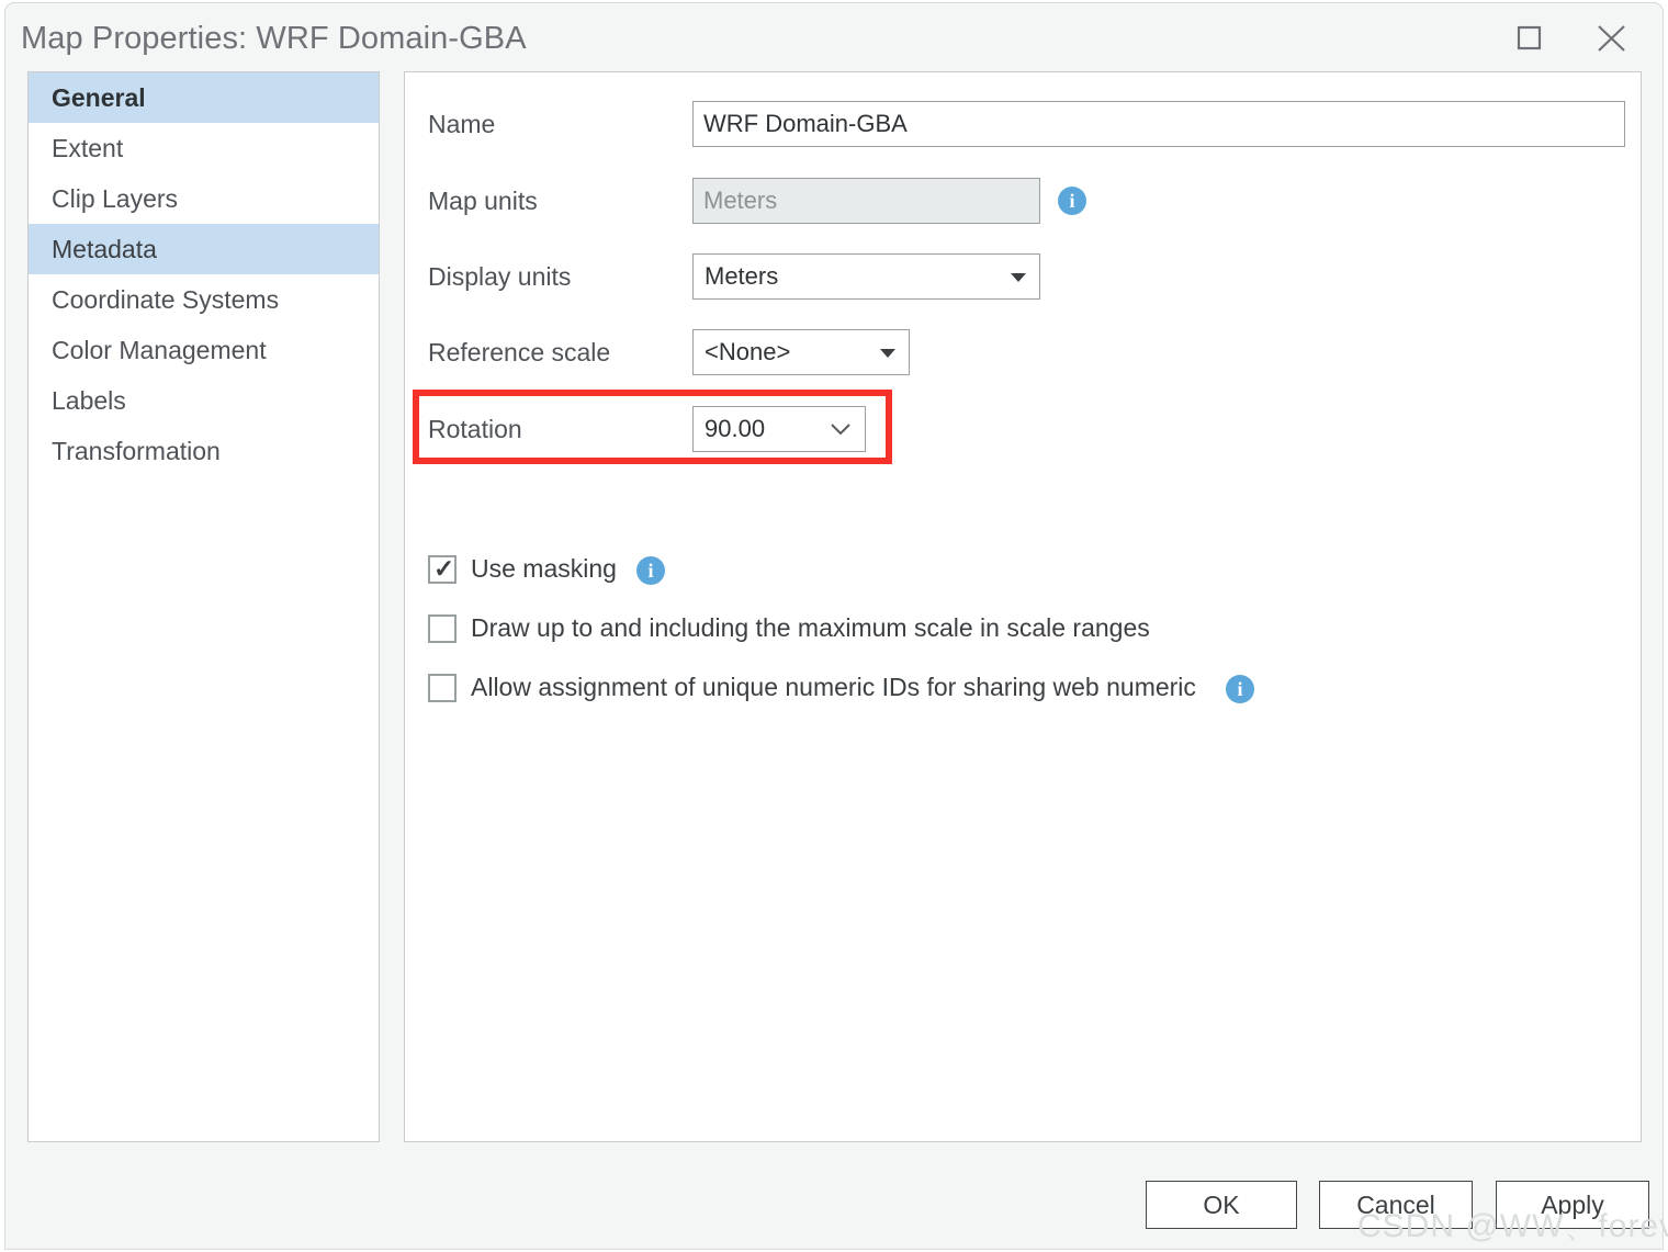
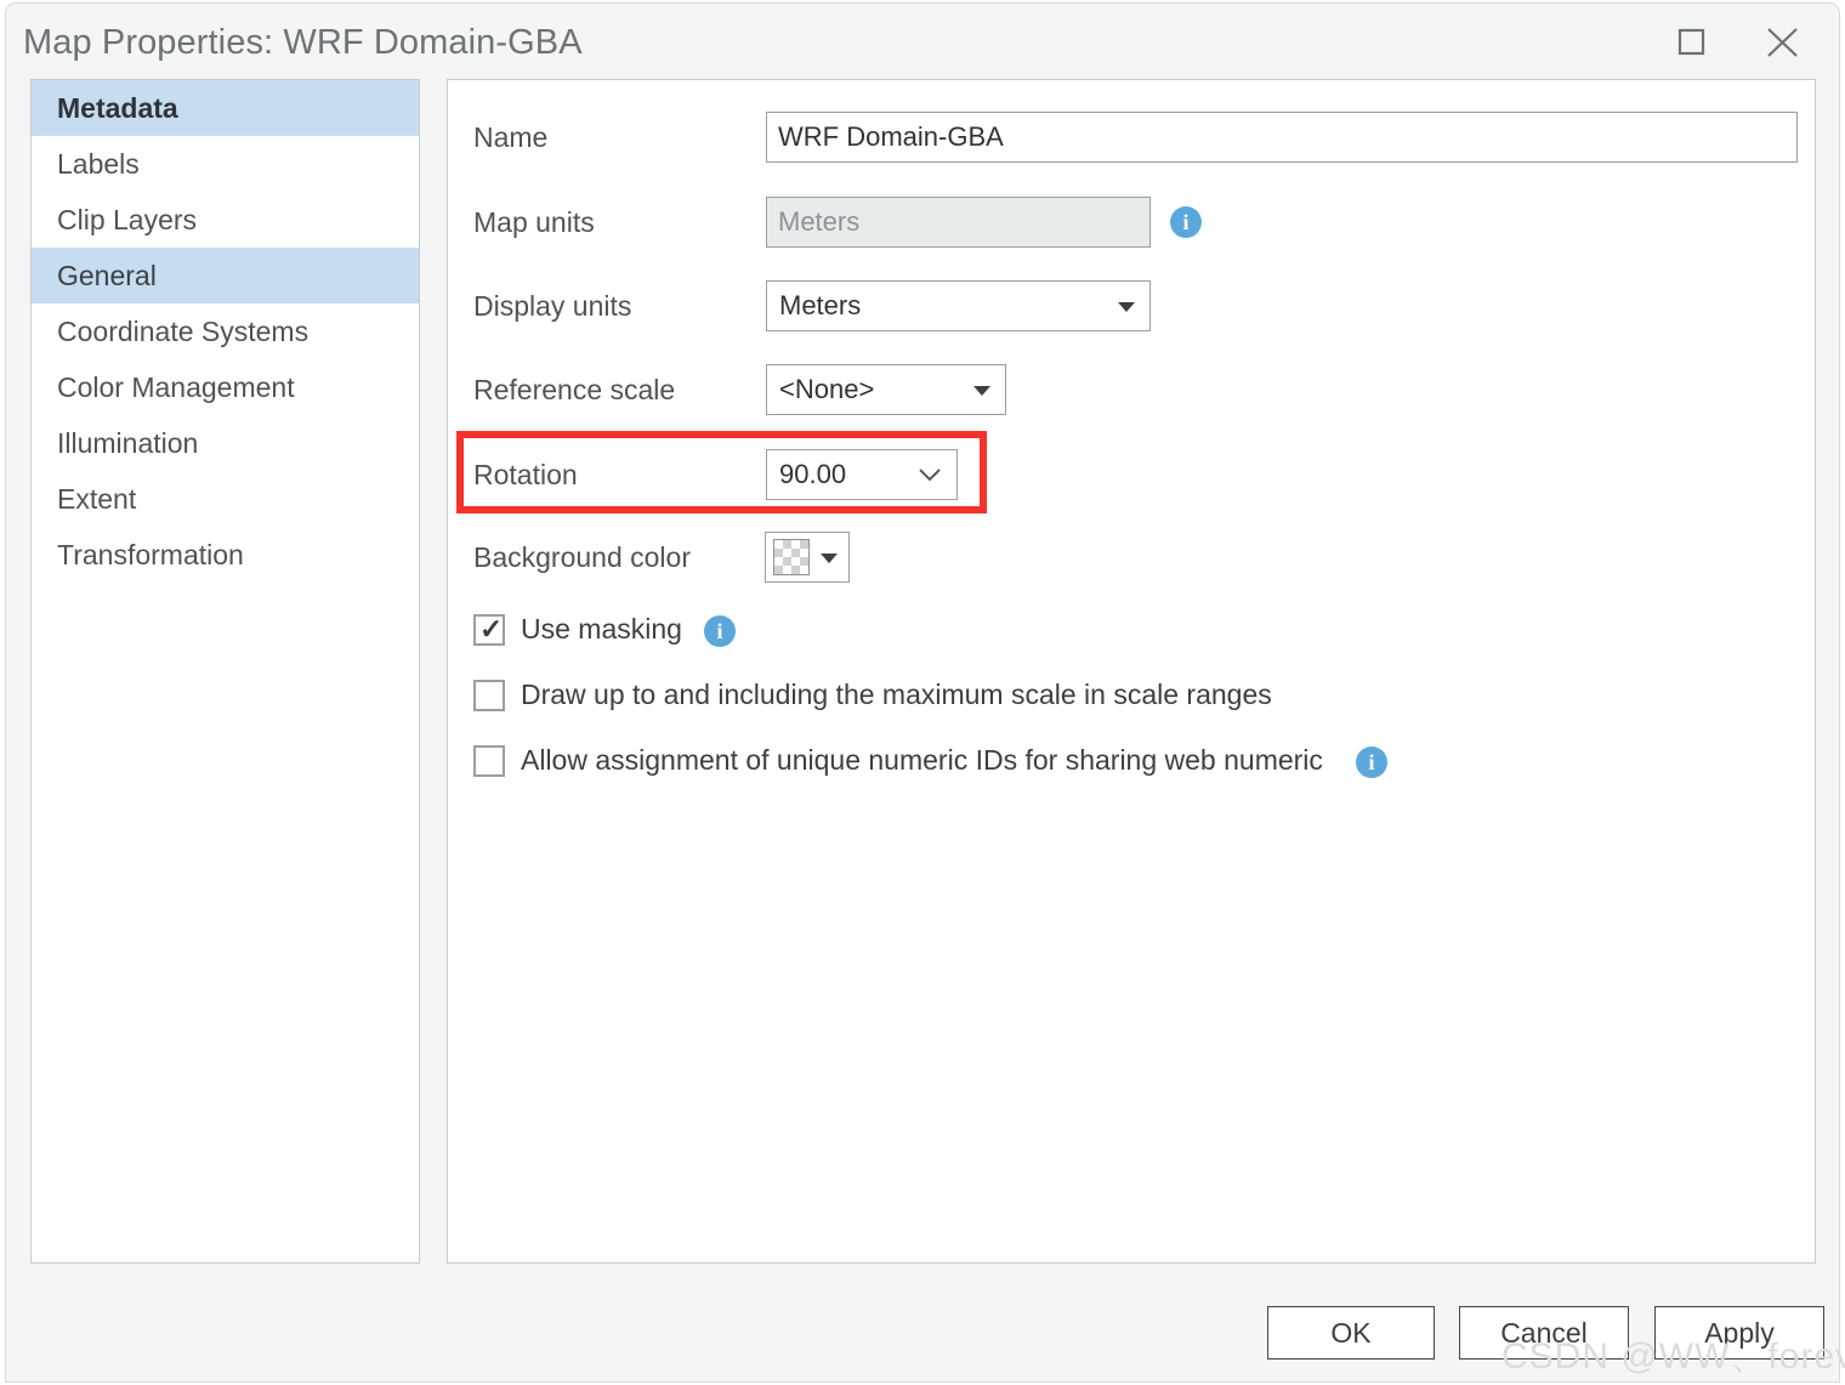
  Map Properties: WRF Domain-GBA
- General
+ Metadata
- Extent
+ Labels
  Clip Layers
- Metadata
+ General
  Coordinate Systems
  Color Management
+ Illumination
- Labels
+ Extent
  Transformation
  Name
  WRF Domain-GBA
  Map units
  Meters
  i
  Display units
  Meters
  Reference scale
  <None>
  Rotation
  90.00
+ Background color
  ✓
  Use masking
  i
  Draw up to and including the maximum scale in scale ranges
  Allow assignment of unique numeric IDs for sharing web numeric
  i
  OK
  Cancel
  Apply
  CSDN @WW、fore
